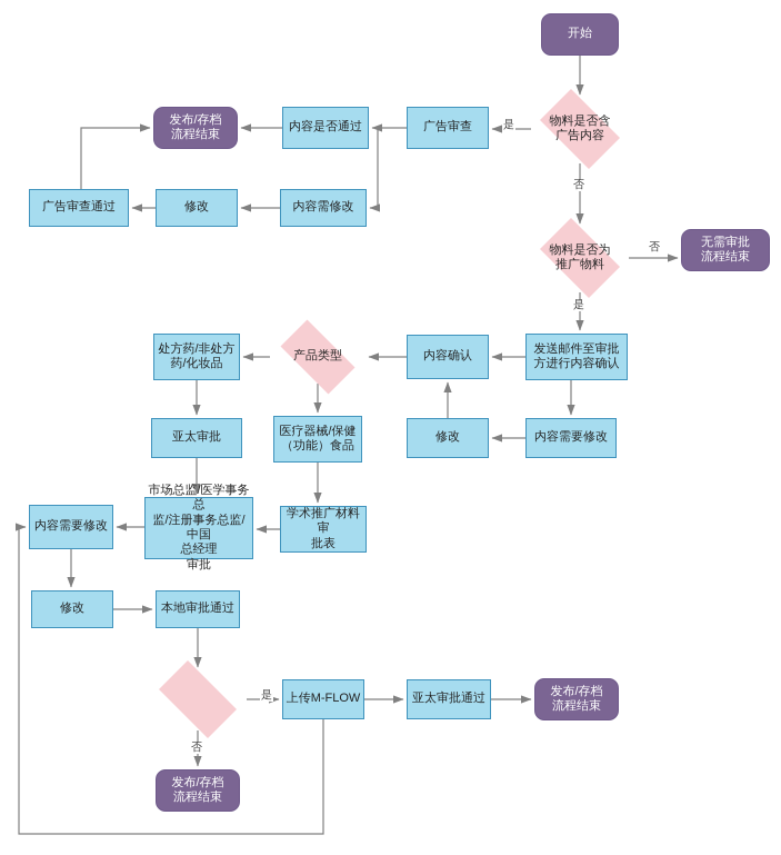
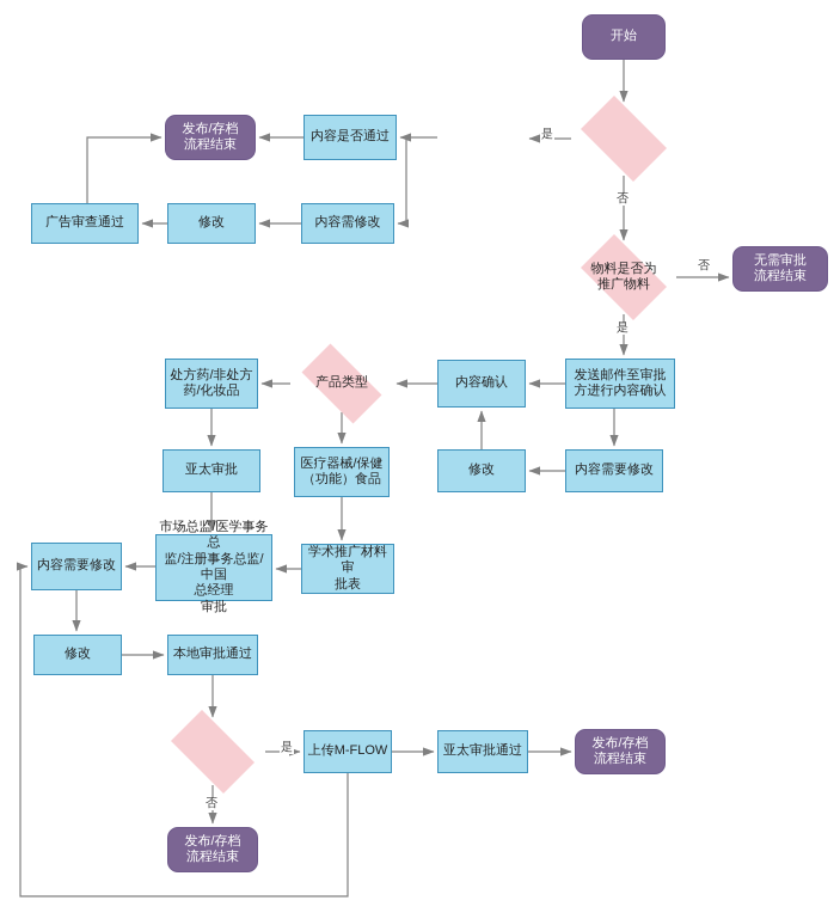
  开始
- 物料是否含
- 广告内容
- 广告审查
  内容是否通过
  发布/存档
  流程结束
  内容需修改
  修改
  广告审查通过
  物料是否为
  推广物料
  无需审批
  流程结束
  发送邮件至审批
  方进行内容确认
  内容确认
  产品类型
  处方药/非处方
  药/化妆品
  内容需要修改
  修改
  医疗器械/保健
  （功能）食品
  亚太审批
  学术推广材料审
  批表
  市场总监/医学事务总
  监/注册事务总监/中国
  总经理
  审批
  内容需要修改
  修改
  本地审批通过
  上传M-FLOW
  亚太审批通过
  发布/存档
  流程结束
  发布/存档
  流程结束
  是
  否
  否
  是
  是
  否
